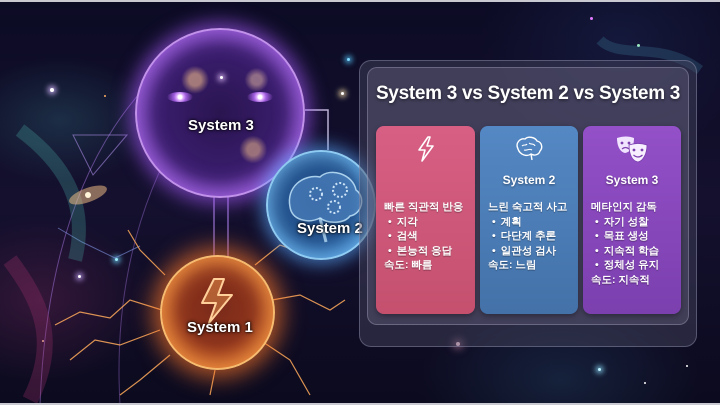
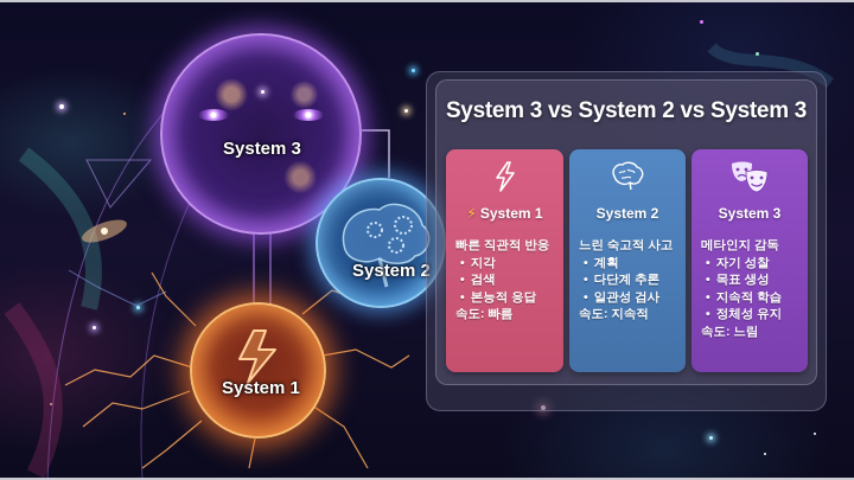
  System 3
  System 2
  System 1
  System 3 vs System 2 vs System 3
+ ⚡ System 1
  빠른 직관적 반응
  지각
  검색
  본능적 응답
  속도: 빠름
  System 2
  느린 숙고적 사고
  계획
  다단계 추론
  일관성 검사
- 속도: 느림
+ 속도: 지속적
  System 3
  메타인지 감독
  자기 성찰
  목표 생성
  지속적 학습
  정체성 유지
- 속도: 지속적
+ 속도: 느림
